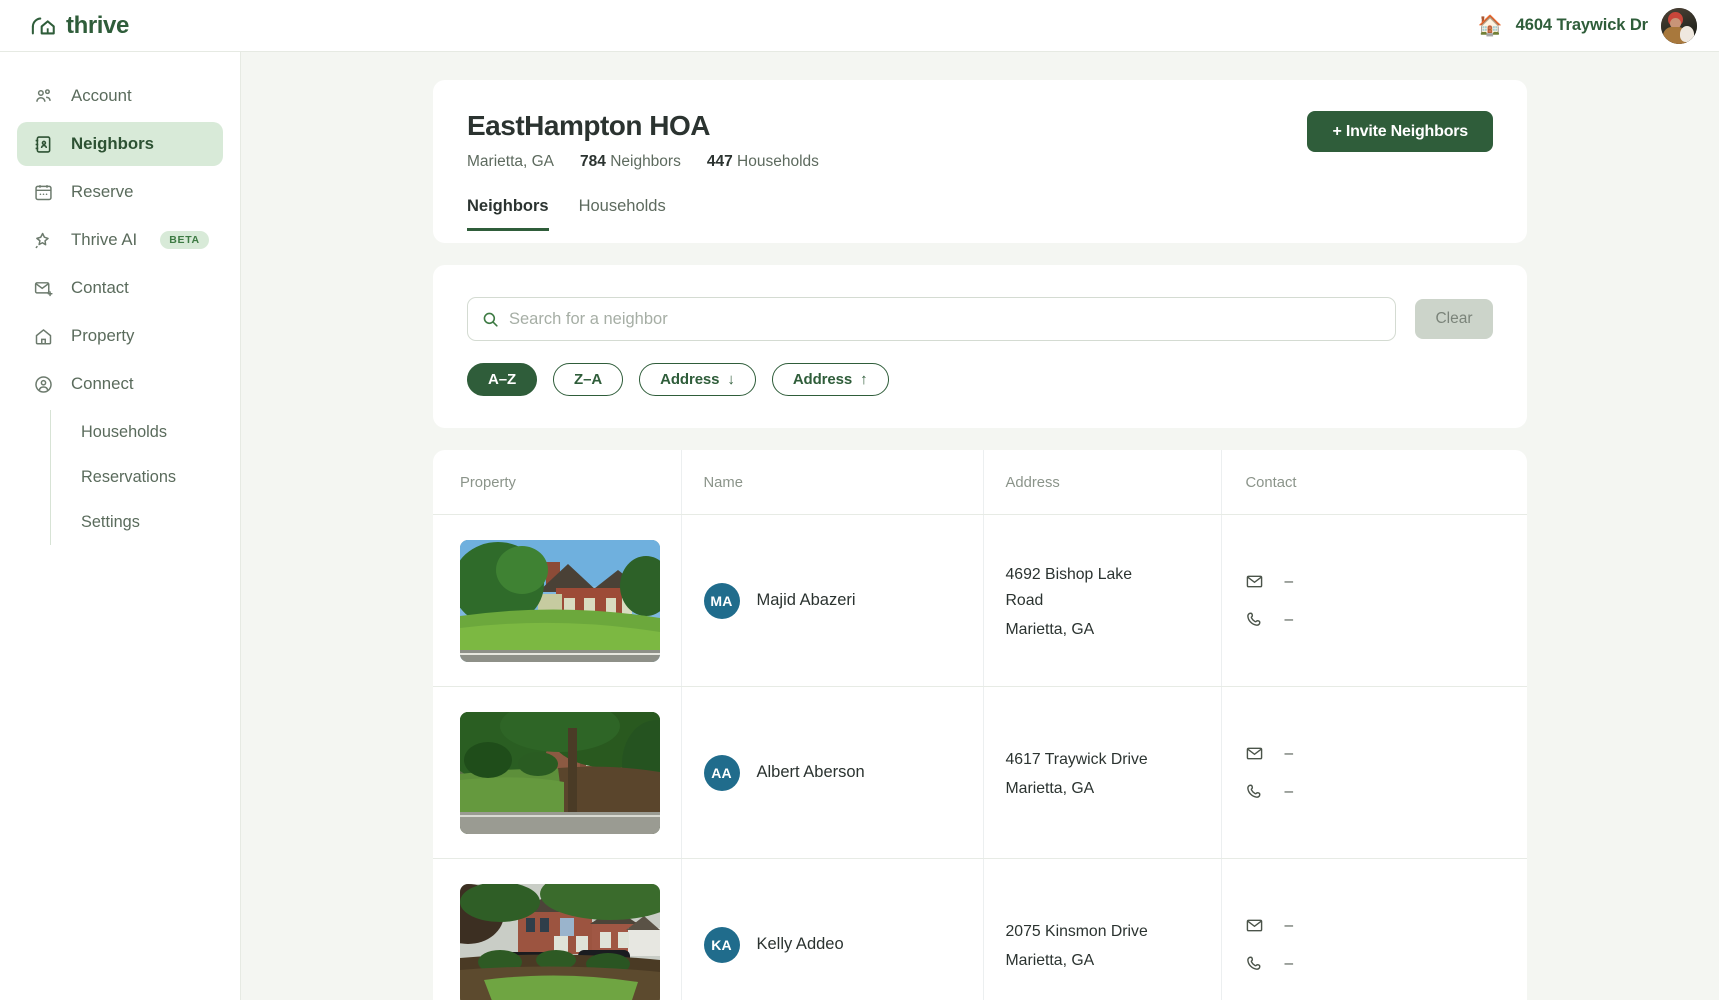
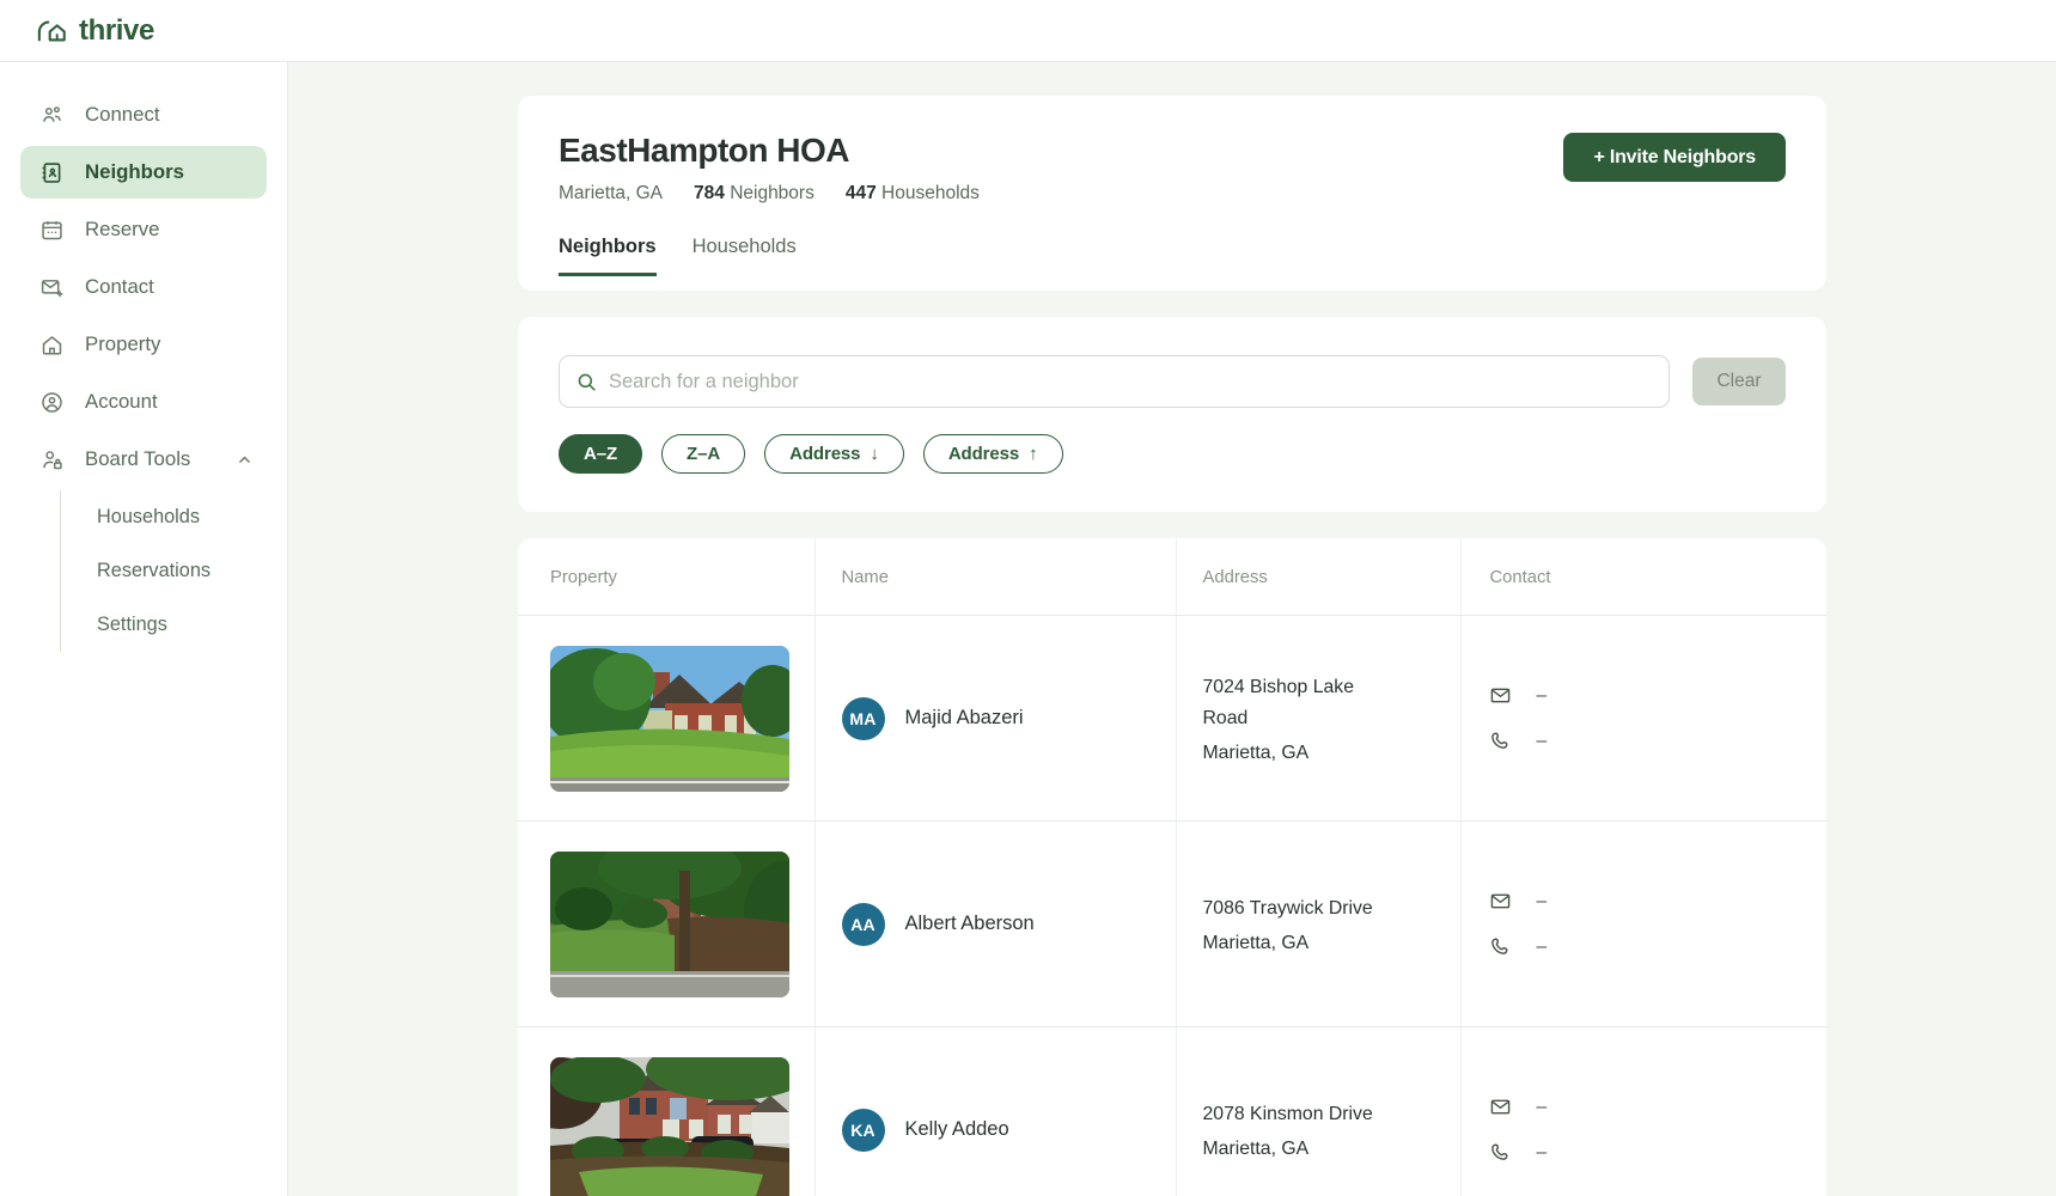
  thrive
- 🏠
- 4604 Traywick Dr
- Account
+ Connect
  Neighbors
  Reserve
- Thrive AI
- BETA
  Contact
  Property
- Connect
+ Account
+ Board Tools
  Households
  Reservations
  Settings
  EastHampton HOA
  Marietta, GA
  784 Neighbors
  447 Households
  + Invite Neighbors
  Neighbors
  Households
  Search for a neighbor
  Clear
  A–Z
  Z–A
  Address
  ↓
  Address
  ↑
  Property	Name	Address	Contact
- 	MA Majid Abazeri	4692 Bishop Lake Road Marietta, GA	– –
+ 	MA Majid Abazeri	7024 Bishop Lake Road Marietta, GA	– –
- 	AA Albert Aberson	4617 Traywick Drive Marietta, GA	– –
+ 	AA Albert Aberson	7086 Traywick Drive Marietta, GA	– –
- 	KA Kelly Addeo	2075 Kinsmon Drive Marietta, GA	– –
+ 	KA Kelly Addeo	2078 Kinsmon Drive Marietta, GA	– –
